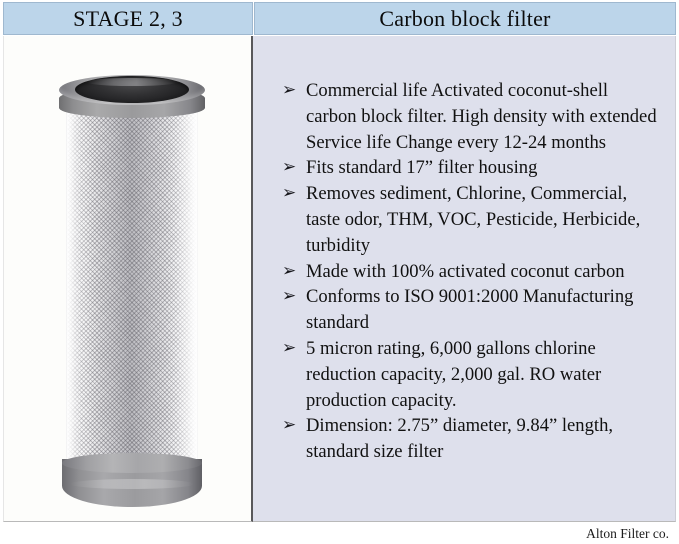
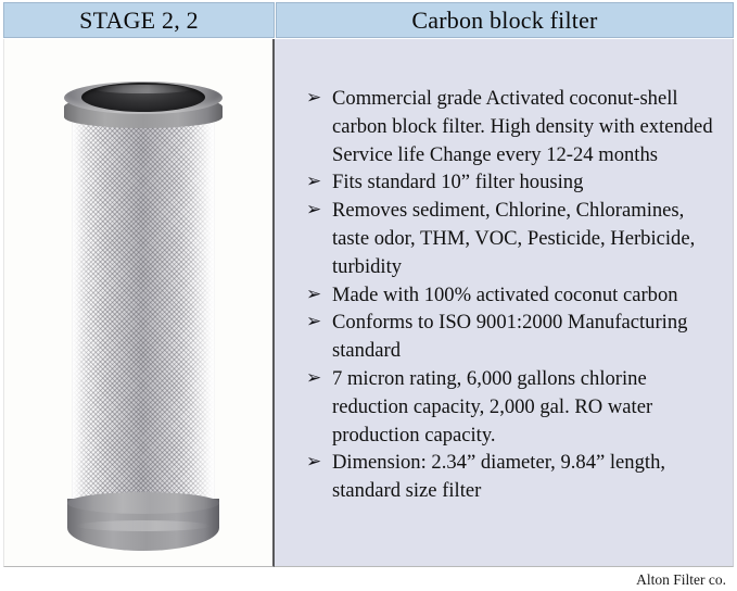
- STAGE 2, 3
+ STAGE 2, 2
  Carbon block filter
  ➢
- Commercial life Activated coconut-shell carbon block filter. High density with extended Service life Change every 12-24 months
+ Commercial grade Activated coconut-shell carbon block filter. High density with extended Service life Change every 12-24 months
  ➢
- Fits standard 17” filter housing
+ Fits standard 10” filter housing
  ➢
- Removes sediment, Chlorine, Commercial, taste odor, THM, VOC, Pesticide, Herbicide, turbidity
+ Removes sediment, Chlorine, Chloramines, taste odor, THM, VOC, Pesticide, Herbicide, turbidity
  ➢
  Made with 100% activated coconut carbon
  ➢
  Conforms to ISO 9001:2000 Manufacturing standard
  ➢
- 5 micron rating, 6,000 gallons chlorine reduction capacity, 2,000 gal. RO water production capacity.
+ 7 micron rating, 6,000 gallons chlorine reduction capacity, 2,000 gal. RO water production capacity.
  ➢
- Dimension: 2.75” diameter, 9.84” length, standard size filter
+ Dimension: 2.34” diameter, 9.84” length, standard size filter
  Alton Filter co.
